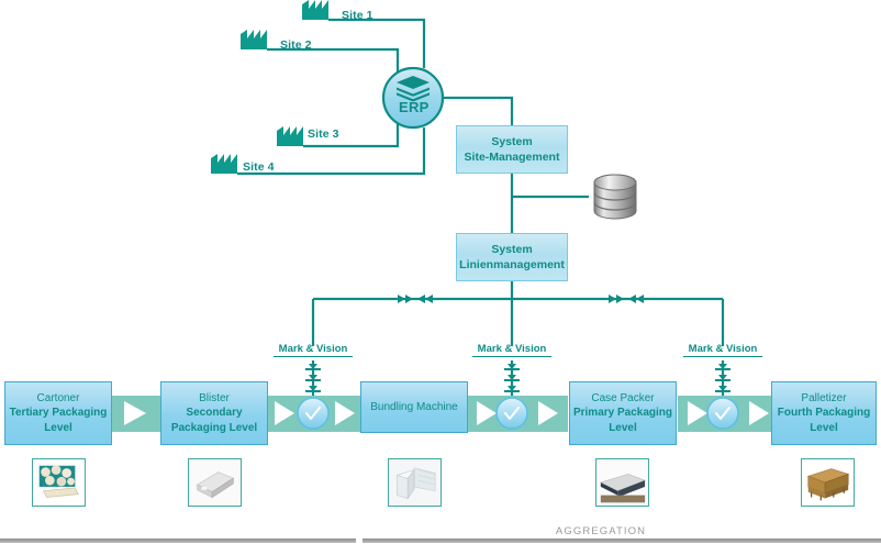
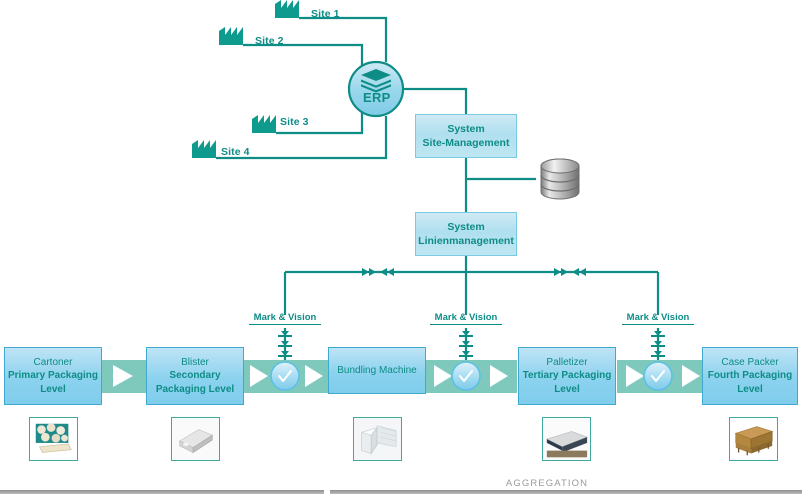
  Site 1
  Site 2
  Site 3
  Site 4
  ERP
  System
  Site-Management
  System
  Linienmanagement
  Mark & Vision
  Mark & Vision
  Mark & Vision
  Cartoner
- Tertiary Packaging Level
+ Primary Packaging Level
  Blister
  Secondary Packaging Level
  Bundling Machine
- Case Packer
+ Palletizer
- Primary Packaging Level
+ Tertiary Packaging Level
- Palletizer
+ Case Packer
  Fourth Packaging Level
  AGGREGATION
